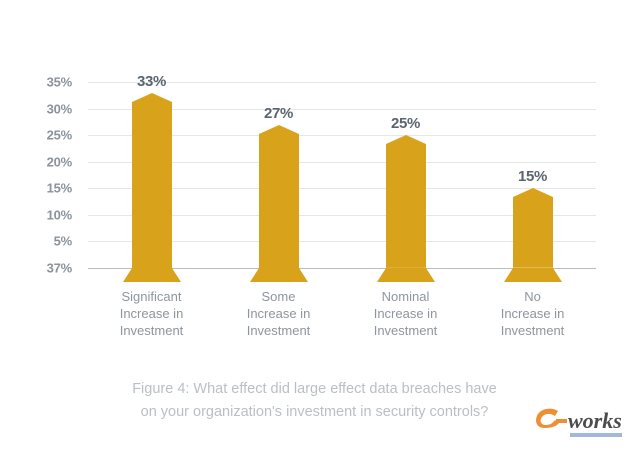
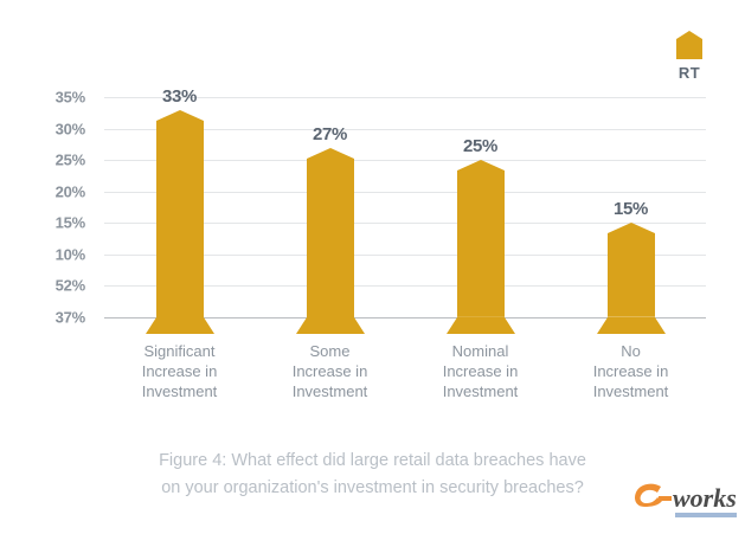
+ RT
  37%
- 5%
+ 52%
  10%
  15%
  20%
  25%
  30%
  35%
  33%
  27%
  25%
  15%
  Significant
  Increase in
  Investment
  Some
  Increase in
  Investment
  Nominal
  Increase in
  Investment
  No
  Increase in
  Investment
- Figure 4: What effect did large effect data breaches have
+ Figure 4: What effect did large retail data breaches have
- on your organization's investment in security controls?
+ on your organization's investment in security breaches?
  works
